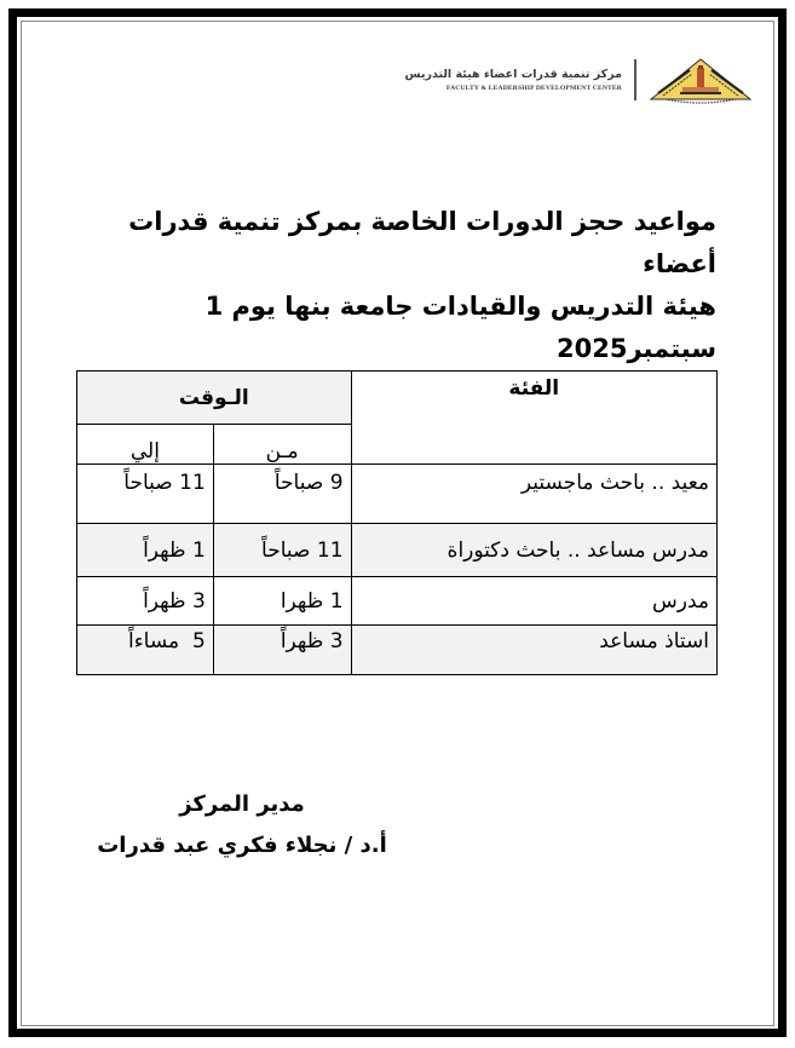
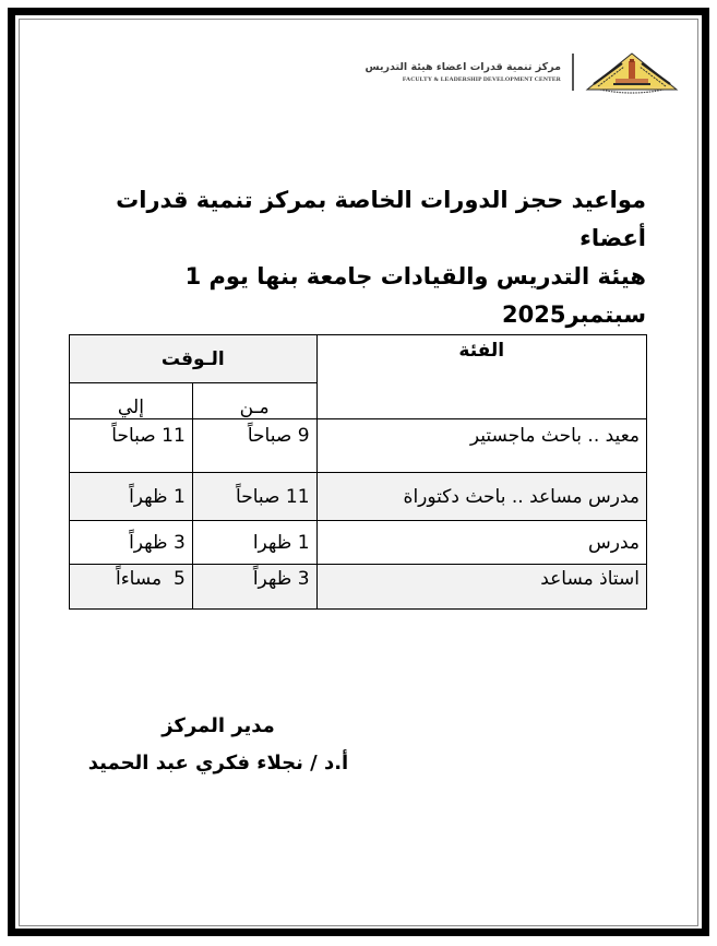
  مركز تنمية قدرات اعضاء هيئة التدريس
  مواعيد حجز الدورات الخاصة بمركز تنمية قدرات أعضاء
  هيئة التدريس والقيادات جامعة بنها يوم 1 سبتمبر2025
  الفئة	الـوقت
  مـن	إلي
  معيد .. باحث ماجستير	9 صباحاً	11 صباحاً
  مدرس مساعد .. باحث دكتوراة	11 صباحاً	1 ظهراً
  مدرس	1 ظهرا	3 ظهراً
  استاذ مساعد	3 ظهراً	5 مساءاً
  مدير المركز
- أ.د / نجلاء فكري عبد قدرات
+ أ.د / نجلاء فكري عبد الحميد
